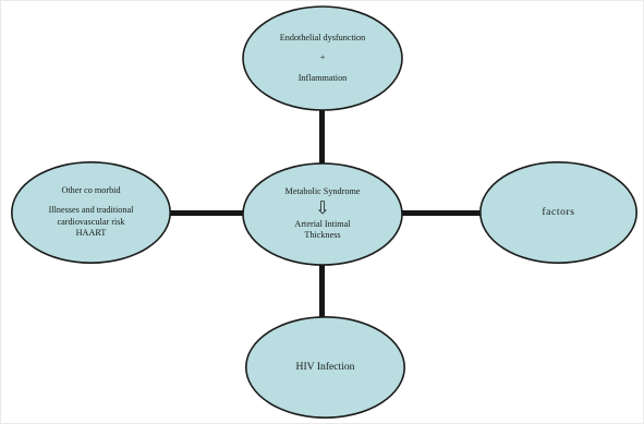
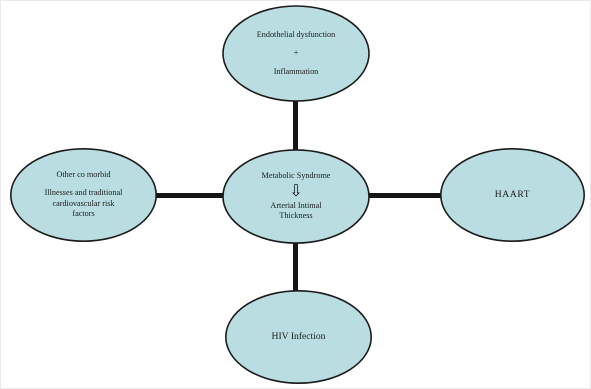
  Endothelial dysfunction
  +
  Inflammation
  Other co morbid
  Illnesses and traditional
  cardiovascular risk
- HAART
+ factors
  Metabolic Syndrome
  ⇩
  Arterial Intimal
  Thickness
- factors
+ HAART
  HIV Infection
